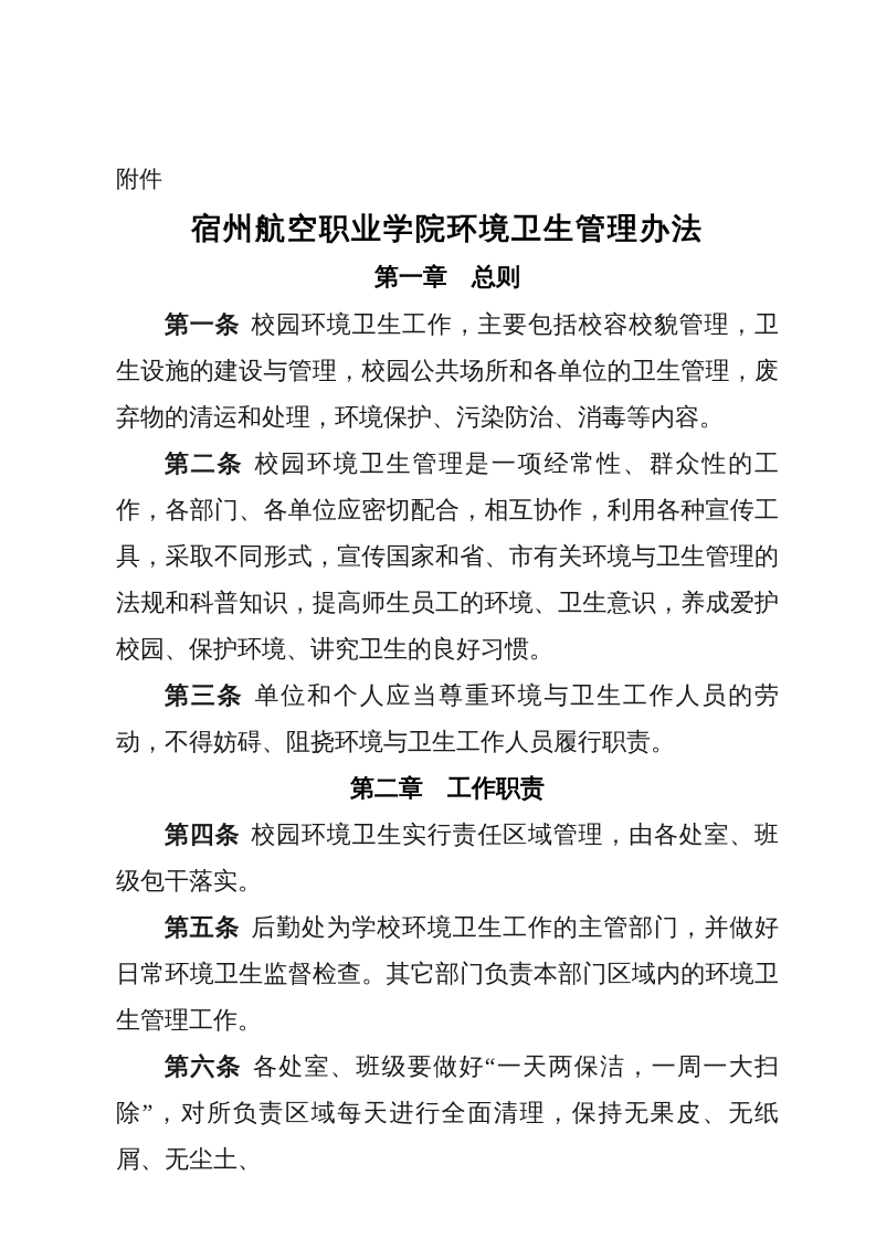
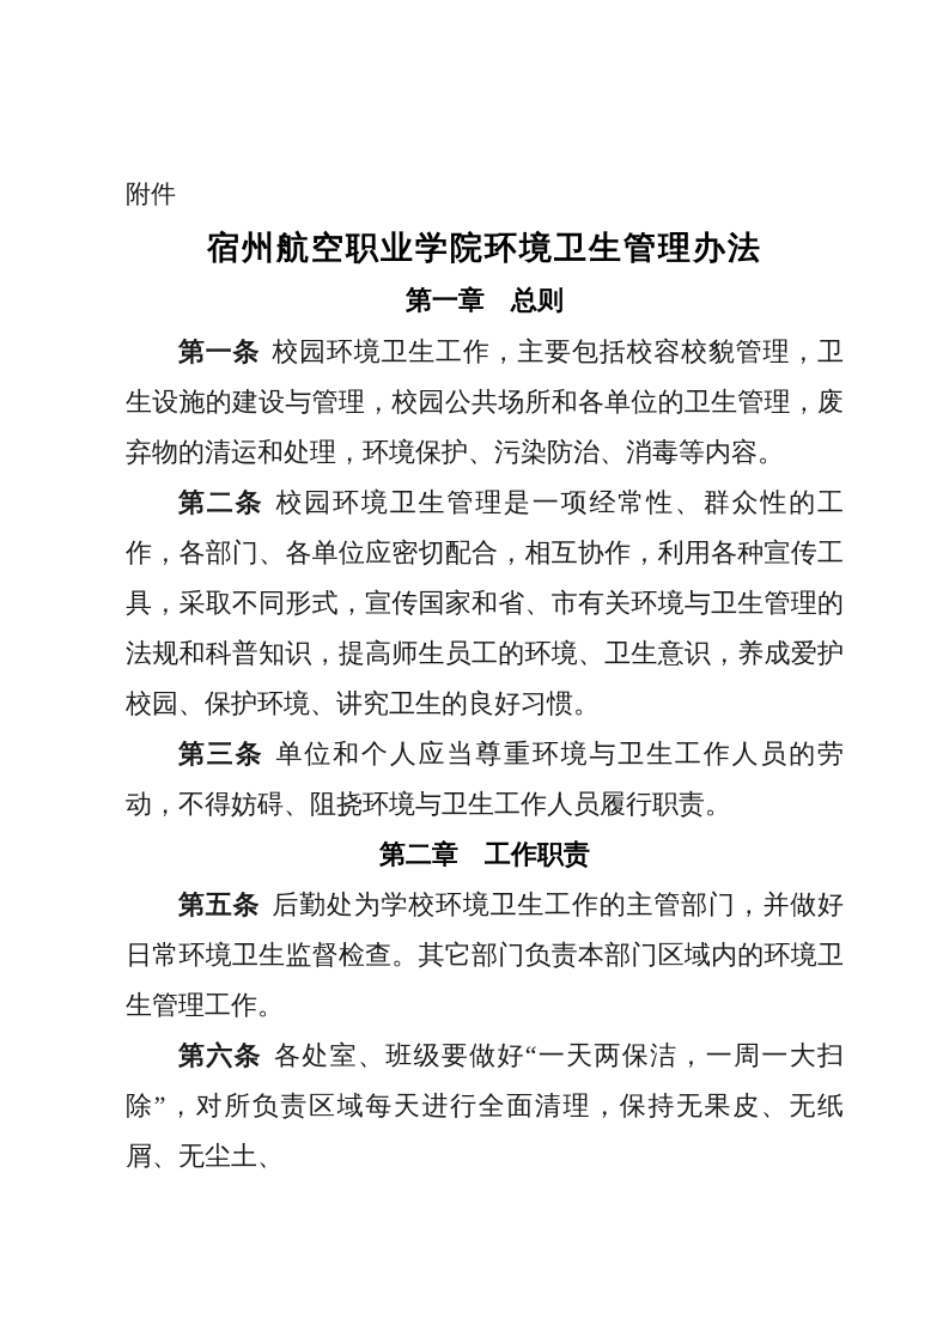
  附件
  宿州航空职业学院环境卫生管理办法
  第一章 总则
  第一条 校园环境卫生工作，主要包括校容校貌管理，卫生设施的建设与管理，校园公共场所和各单位的卫生管理，废弃物的清运和处理，环境保护、污染防治、消毒等内容。
  第二条 校园环境卫生管理是一项经常性、群众性的工作，各部门、各单位应密切配合，相互协作，利用各种宣传工具，采取不同形式，宣传国家和省、市有关环境与卫生管理的法规和科普知识，提高师生员工的环境、卫生意识，养成爱护校园、保护环境、讲究卫生的良好习惯。
  第三条 单位和个人应当尊重环境与卫生工作人员的劳动，不得妨碍、阻挠环境与卫生工作人员履行职责。
  第二章 工作职责
- 第四条 校园环境卫生实行责任区域管理，由各处室、班级包干落实。
  第五条 后勤处为学校环境卫生工作的主管部门，并做好日常环境卫生监督检查。其它部门负责本部门区域内的环境卫生管理工作。
  第六条 各处室、班级要做好“一天两保洁，一周一大扫除”，对所负责区域每天进行全面清理，保持无果皮、无纸屑、无尘土、
